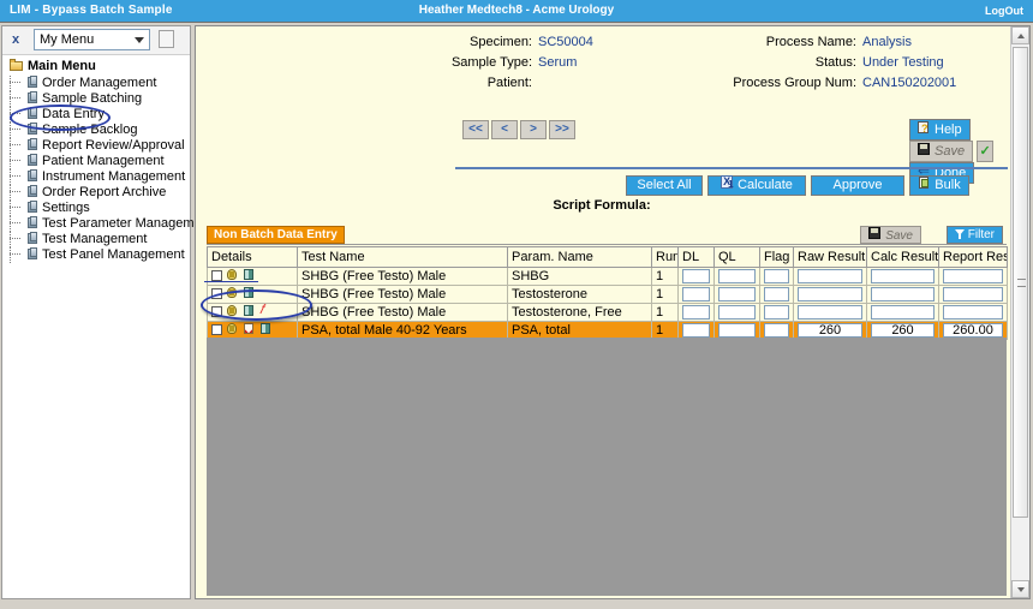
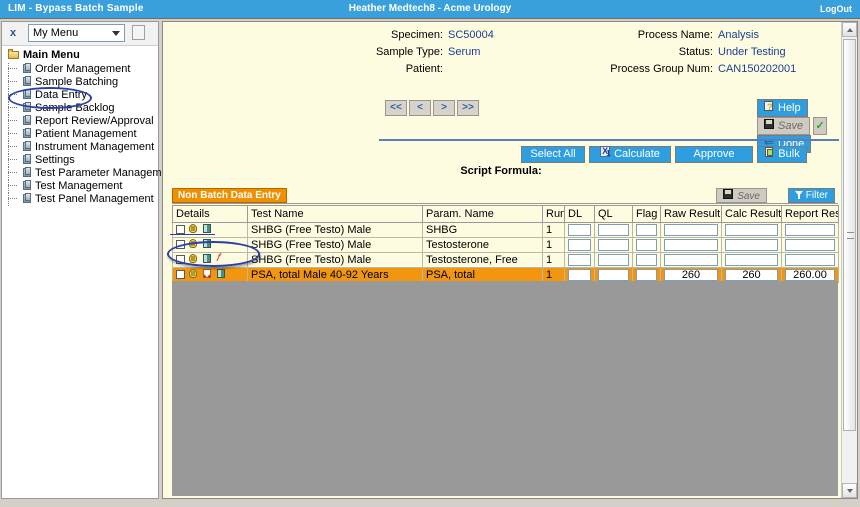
  LIM - Bypass Batch Sample
  Heather Medtech8 - Acme Urology
  LogOut
  x
  My Menu
  Main Menu
  Order Management
  Sample Batching
  Data Entry
  Sample Backlog
  Report Review/Approval
  Patient Management
  Instrument Management
- Order Report Archive
  Settings
  Test Parameter Managem
  Test Management
  Test Panel Management
  Specimen:
  SC50004
  Sample Type:
  Serum
  Patient:
  Process Name:
  Analysis
  Status:
  Under Testing
  Process Group Num:
  CAN150202001
  << < > >>
  HelpSave ✓Done
  Select All Calculate Approve Bulk
  Script Formula:
  Non Batch Data Entry
  Save
  Filter
  Details	Test Name	Param. Name	Run	DL	QL	Flag	Raw Result	Calc Result	Report Res
  	SHBG (Free Testo) Male	SHBG	1
  	SHBG (Free Testo) Male	Testosterone	1
  	SHBG (Free Testo) Male	Testosterone, Free	1
  	PSA, total Male 40-92 Years	PSA, total	1				260	260	260.00
